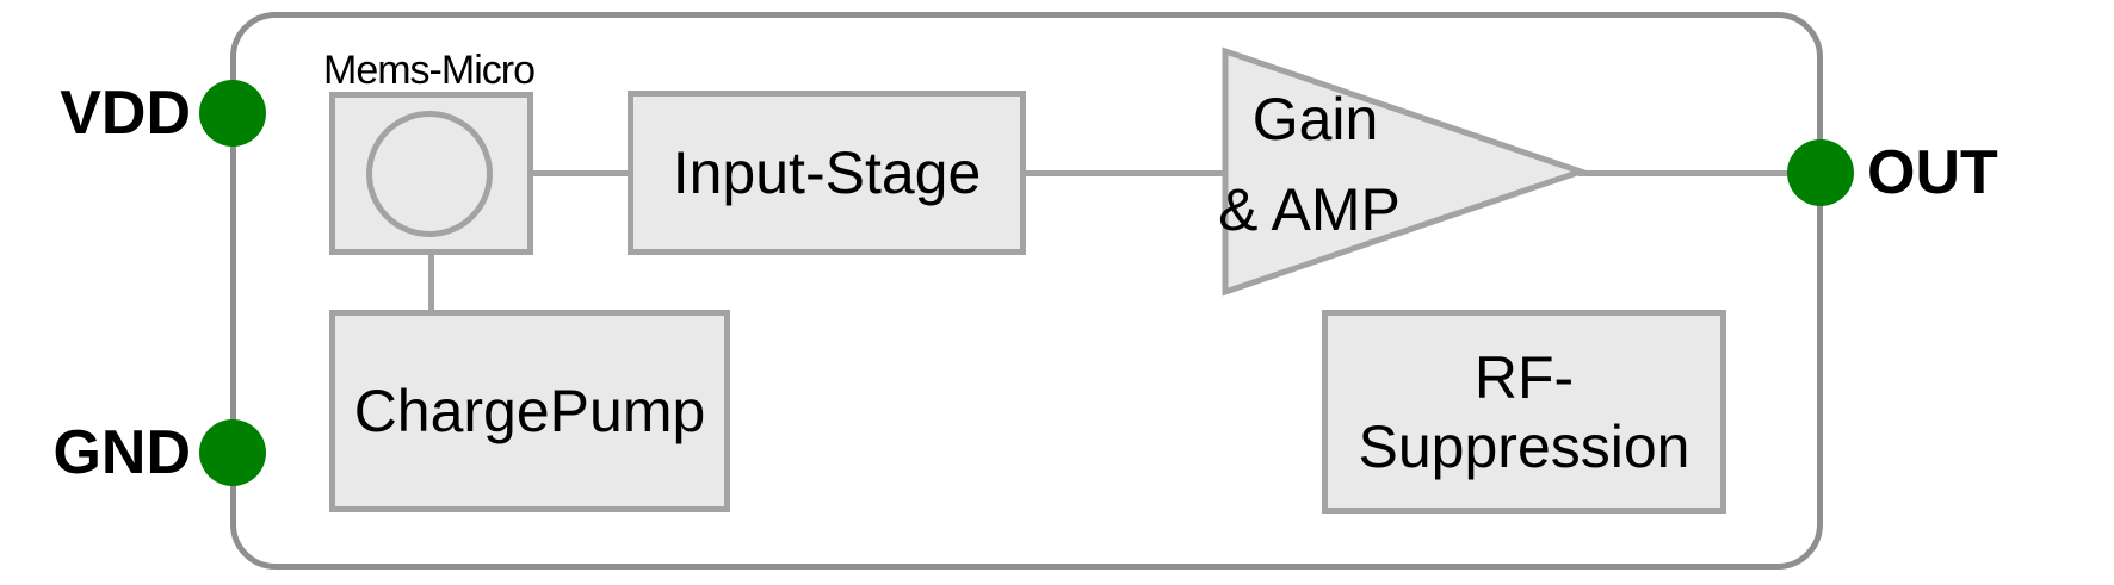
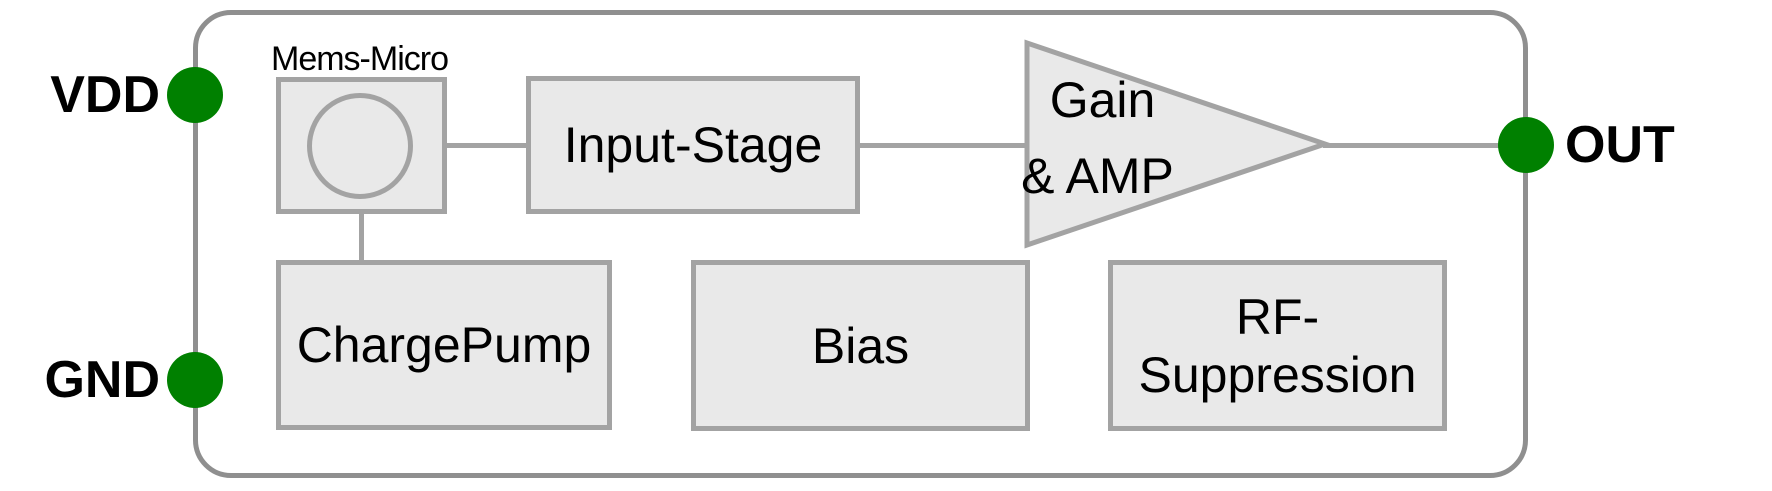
  Gain
  & AMP
  Mems-Micro
  Input-Stage
  ChargePump
+ Bias
  RF-
  Suppression
  VDD
  GND
  OUT
